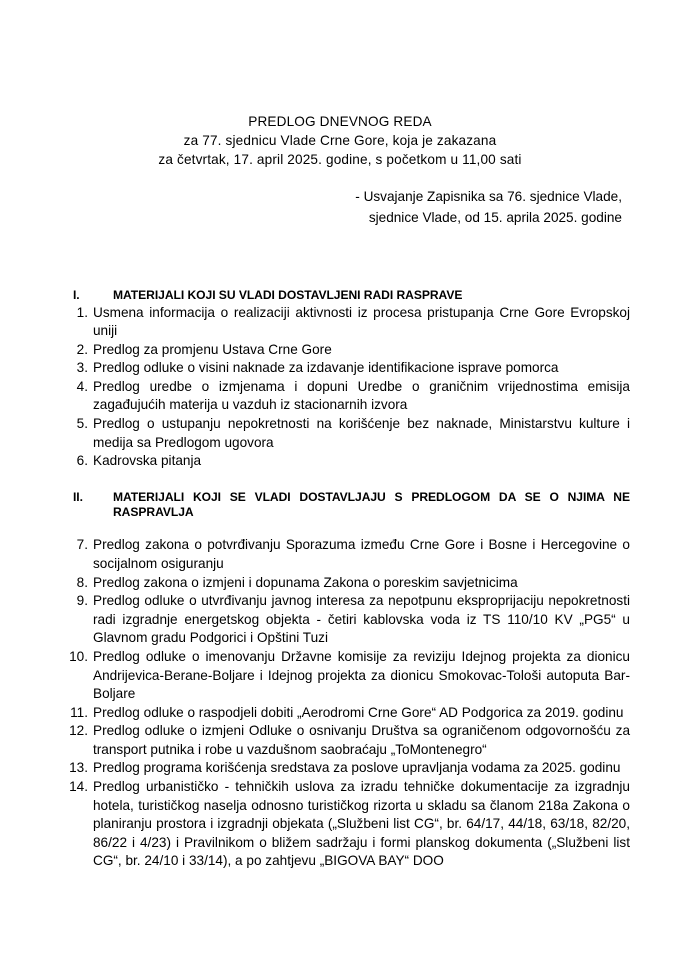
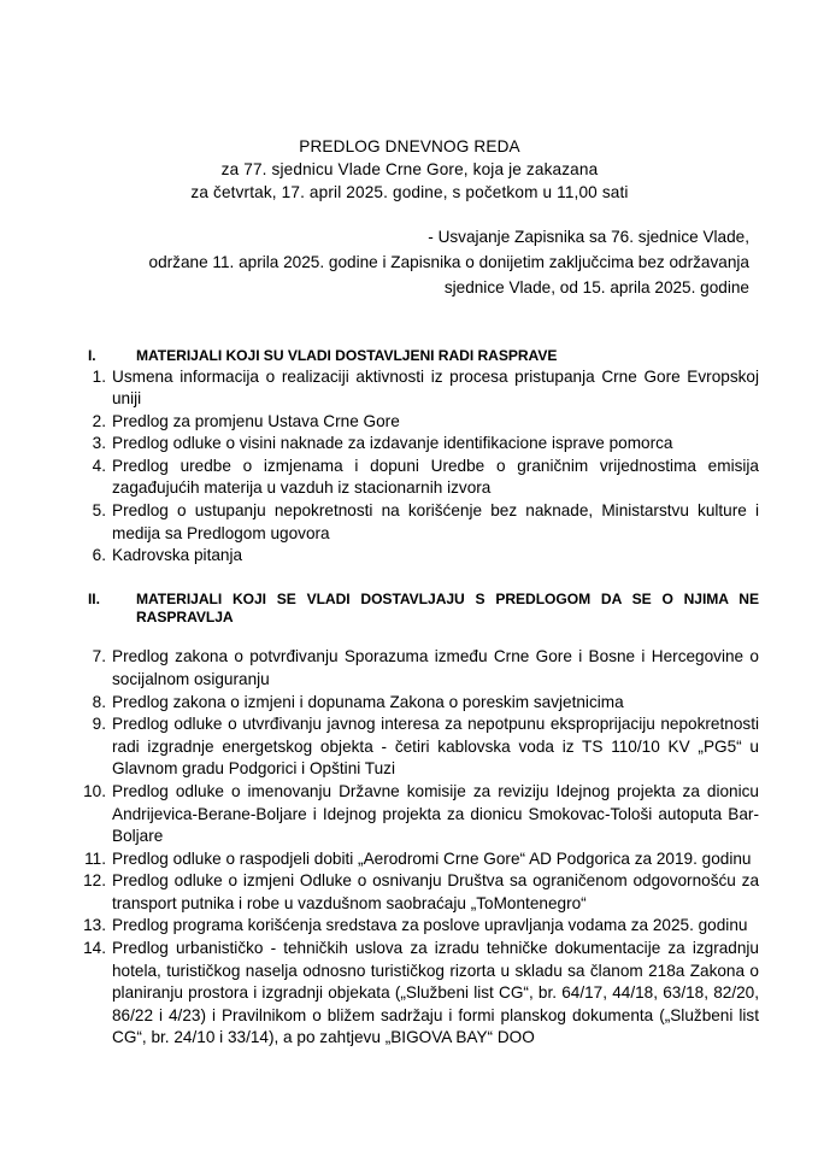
  PREDLOG DNEVNOG REDA
  za 77. sjednicu Vlade Crne Gore, koja je zakazana
  za četvrtak, 17. april 2025. godine, s početkom u 11,00 sati
  - Usvajanje Zapisnika sa 76. sjednice Vlade,
+ održane 11. aprila 2025. godine i Zapisnika o donijetim zaključcima bez održavanja
  sjednice Vlade, od 15. aprila 2025. godine
  I.
  MATERIJALI KOJI SU VLADI DOSTAVLJENI RADI RASPRAVE
  1.
  Usmena informacija o realizaciji aktivnosti iz procesa pristupanja Crne Gore Evropskoj uniji
  2.
  Predlog za promjenu Ustava Crne Gore
  3.
  Predlog odluke o visini naknade za izdavanje identifikacione isprave pomorca
  4.
  Predlog uredbe o izmjenama i dopuni Uredbe o graničnim vrijednostima emisija zagađujućih materija u vazduh iz stacionarnih izvora
  5.
  Predlog o ustupanju nepokretnosti na korišćenje bez naknade, Ministarstvu kulture i medija sa Predlogom ugovora
  6.
  Kadrovska pitanja
  II.
  MATERIJALI KOJI SE VLADI DOSTAVLJAJU S PREDLOGOM DA SE O NJIMA NE RASPRAVLJA
  7.
  Predlog zakona o potvrđivanju Sporazuma između Crne Gore i Bosne i Hercegovine o socijalnom osiguranju
  8.
  Predlog zakona o izmjeni i dopunama Zakona o poreskim savjetnicima
  9.
  Predlog odluke o utvrđivanju javnog interesa za nepotpunu eksproprijaciju nepokretnosti radi izgradnje energetskog objekta - četiri kablovska voda iz TS 110/10 KV „PG5“ u Glavnom gradu Podgorici i Opštini Tuzi
  10.
  Predlog odluke o imenovanju Državne komisije za reviziju Idejnog projekta za dionicu Andrijevica-Berane-Boljare i Idejnog projekta za dionicu Smokovac-Tološi autoputa Bar-Boljare
  11.
  Predlog odluke o raspodjeli dobiti „Aerodromi Crne Gore“ AD Podgorica za 2019. godinu
  12.
  Predlog odluke o izmjeni Odluke o osnivanju Društva sa ograničenom odgovornošću za transport putnika i robe u vazdušnom saobraćaju „ToMontenegro“
  13.
  Predlog programa korišćenja sredstava za poslove upravljanja vodama za 2025. godinu
  14.
  Predlog urbanističko - tehničkih uslova za izradu tehničke dokumentacije za izgradnju hotela, turističkog naselja odnosno turističkog rizorta u skladu sa članom 218a Zakona o planiranju prostora i izgradnji objekata („Službeni list CG“, br. 64/17, 44/18, 63/18, 82/20, 86/22 i 4/23) i Pravilnikom o bližem sadržaju i formi planskog dokumenta („Službeni list CG“, br. 24/10 i 33/14), a po zahtjevu „BIGOVA BAY“ DOO
